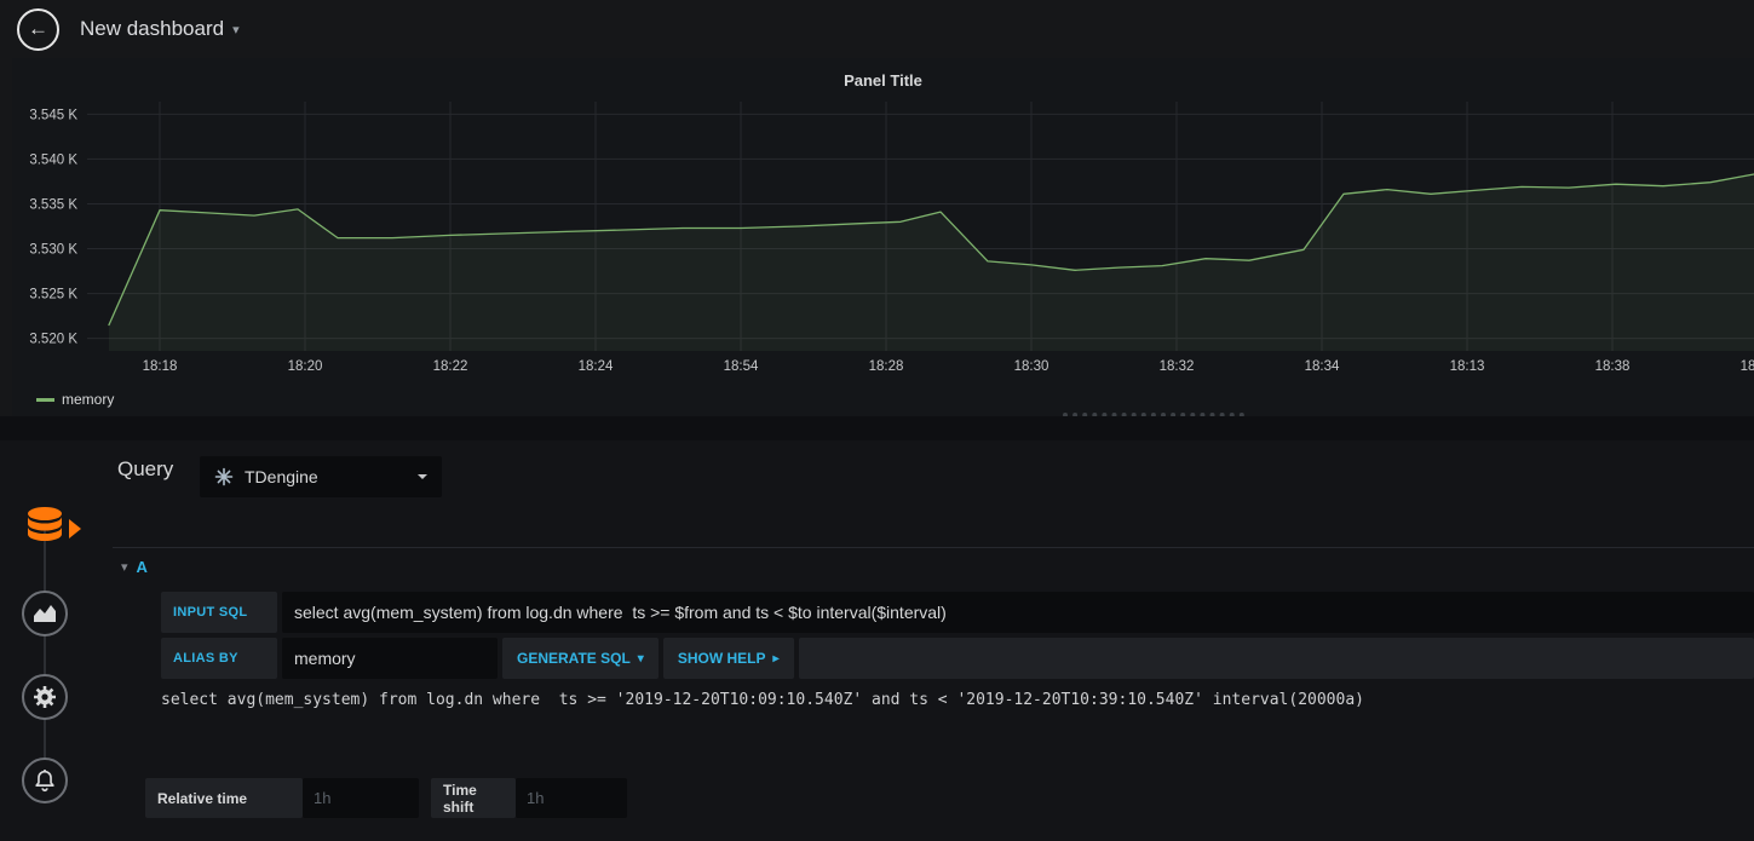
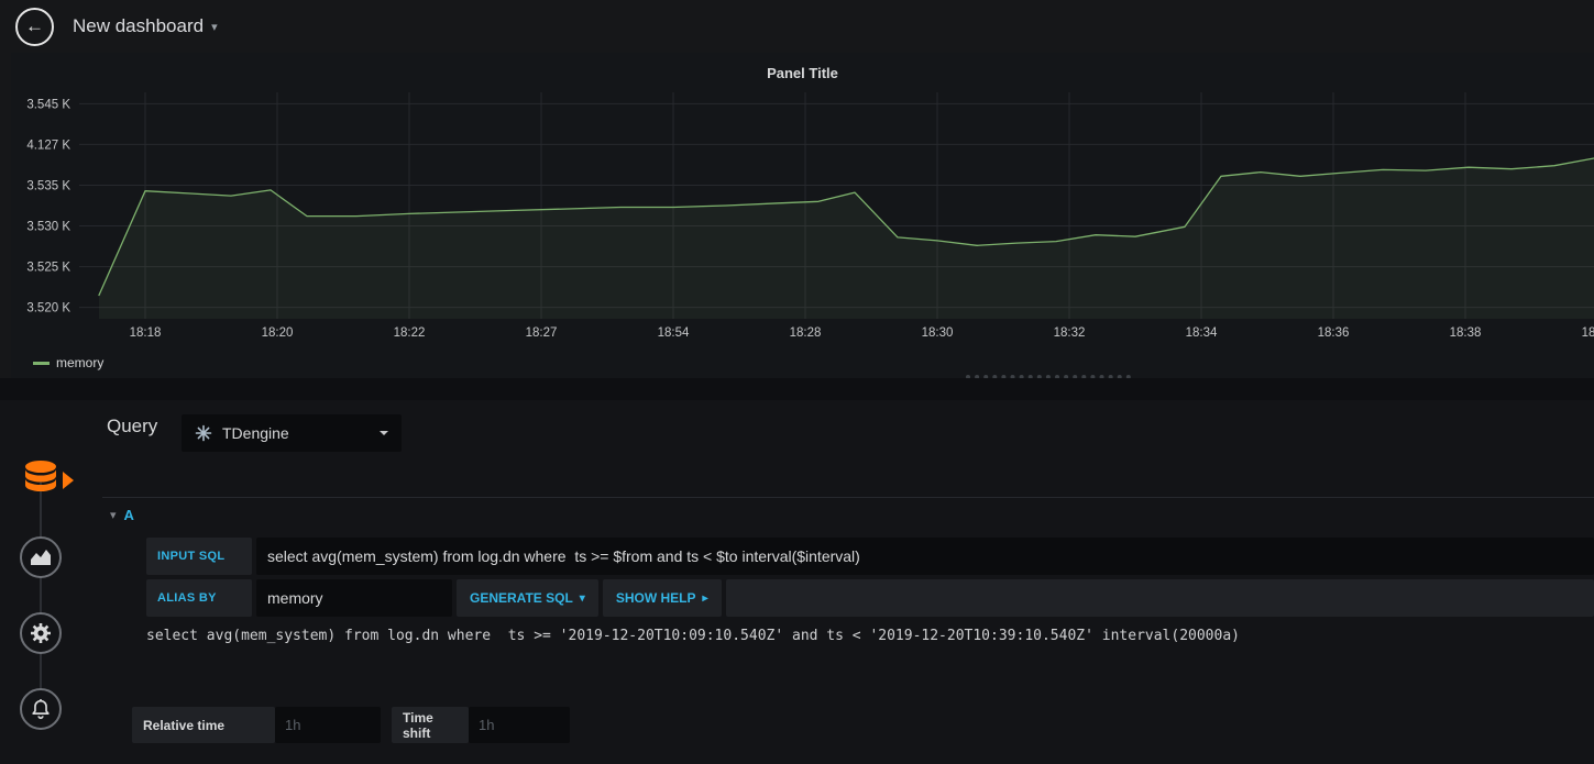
  ←
  New dashboard
  ▾
  Panel Title
  18:18
  18:20
  18:22
- 18:24
+ 18:27
  18:54
  18:28
  18:30
  18:32
  18:34
- 18:13
+ 18:36
  18:38
  3.545 K
- 3.540 K
+ 4.127 K
  3.535 K
  3.530 K
  3.525 K
  3.520 K
  memory
  Query
  TDengine
  ▾
  A
  INPUT SQL
  select avg(mem_system) from log.dn where ts >= $from and ts < $to interval($interval)
  ALIAS BY
  memory
  GENERATE SQL
  ▾
  SHOW HELP
  ▸
  select avg(mem_system) from log.dn where ts >= '2019-12-20T10:09:10.540Z' and ts < '2019-12-20T10:39:10.540Z' interval(20000a)
  Relative time
  1h
  Time shift
  1h
